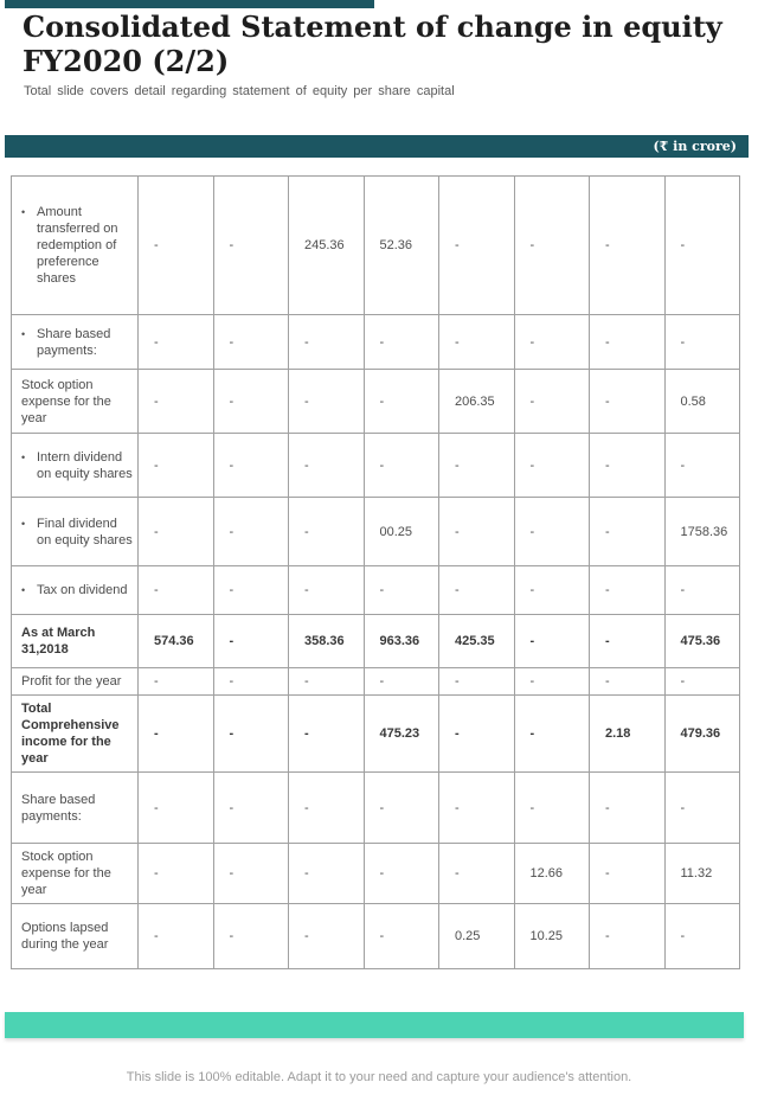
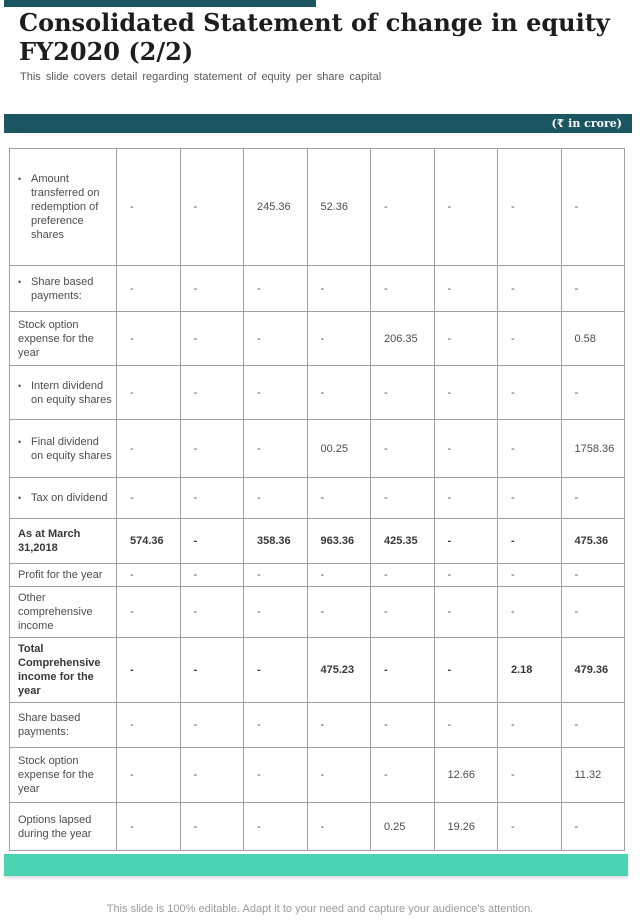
  Consolidated Statement of change in equity
  FY2020 (2/2)
- Total slide covers detail regarding statement of equity per share capital
+ This slide covers detail regarding statement of equity per share capital
  (₹ in crore)
  • Amount transferred on redemption of preference shares	-	-	245.36	52.36	-	-	-	-
  • Share based payments:	-	-	-	-	-	-	-	-
  Stock option expense for the year	-	-	-	-	206.35	-	-	0.58
  • Intern dividend on equity shares	-	-	-	-	-	-	-	-
  • Final dividend on equity shares	-	-	-	00.25	-	-	-	1758.36
  • Tax on dividend	-	-	-	-	-	-	-	-
  As at March 31,2018	574.36	-	358.36	963.36	425.35	-	-	475.36
  Profit for the year	-	-	-	-	-	-	-	-
+ Other comprehensive income	-	-	-	-	-	-	-	-
  Total Comprehensive income for the year	-	-	-	475.23	-	-	2.18	479.36
  Share based payments:	-	-	-	-	-	-	-	-
  Stock option expense for the year	-	-	-	-	-	12.66	-	11.32
- Options lapsed during the year	-	-	-	-	0.25	10.25	-	-
+ Options lapsed during the year	-	-	-	-	0.25	19.26	-	-
  This slide is 100% editable. Adapt it to your need and capture your audience's attention.
